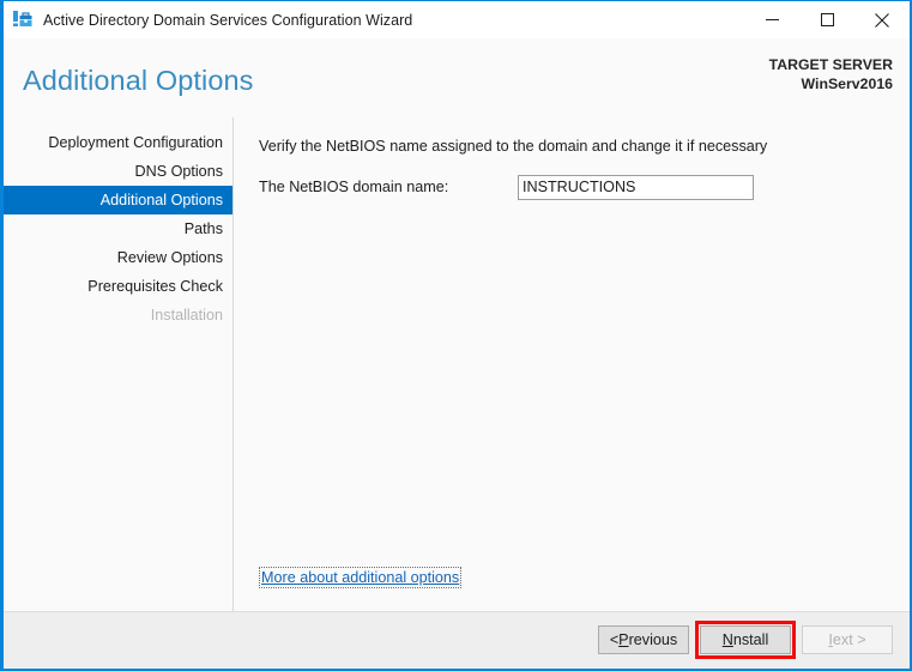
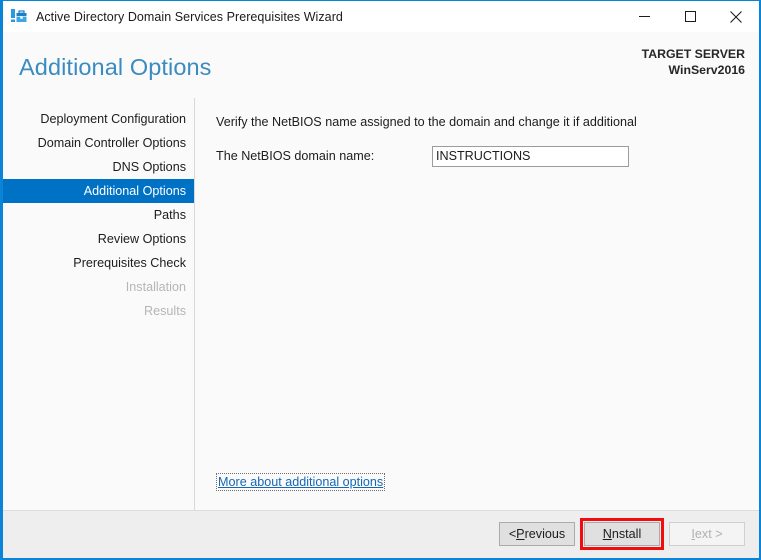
- Active Directory Domain Services Configuration Wizard
+ Active Directory Domain Services Prerequisites Wizard
  Additional Options
  TARGET SERVER
  WinServ2016
  Deployment Configuration
+ Domain Controller Options
  DNS Options
  Additional Options
  Paths
  Review Options
  Prerequisites Check
  Installation
+ Results
- Verify the NetBIOS name assigned to the domain and change it if necessary
+ Verify the NetBIOS name assigned to the domain and change it if additional
  The NetBIOS domain name:
  INSTRUCTIONS
  More about additional options
  <
  P
  revious
  N
  nstall
  I
  ext >
